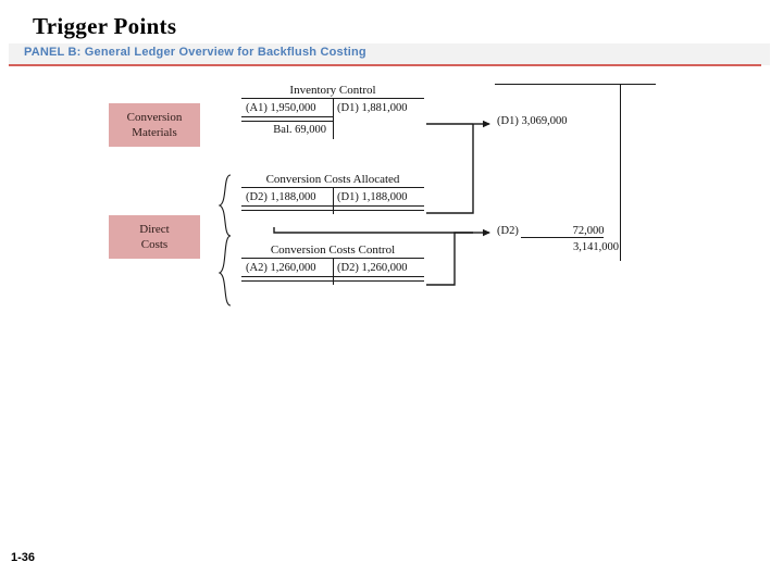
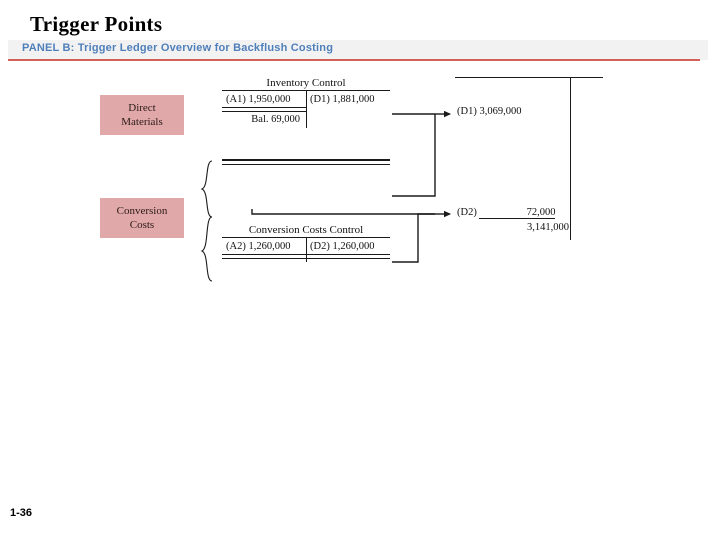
  Trigger Points
- PANEL B: General Ledger Overview for Backflush Costing
+ PANEL B: Trigger Ledger Overview for Backflush Costing
- Conversion
+ Direct
  Materials
- Direct
+ Conversion
  Costs
  Inventory Control
  (A1) 1,950,000
  (D1) 1,881,000
  Bal. 69,000
- Conversion Costs Allocated
- (D2) 1,188,000
- (D1) 1,188,000
  Conversion Costs Control
  (A2) 1,260,000
  (D2) 1,260,000
  (D1) 3,069,000
  (D2) 72,000
  3,141,000
  1-36
